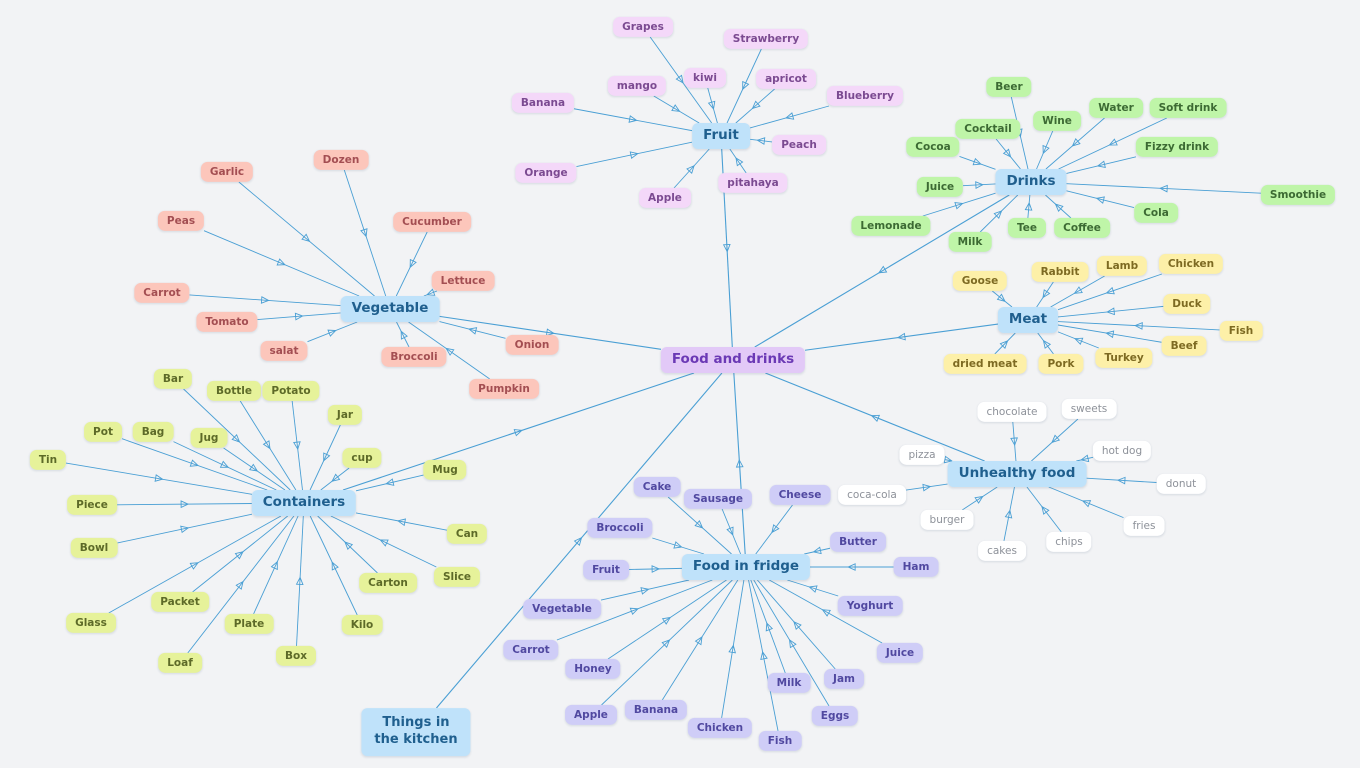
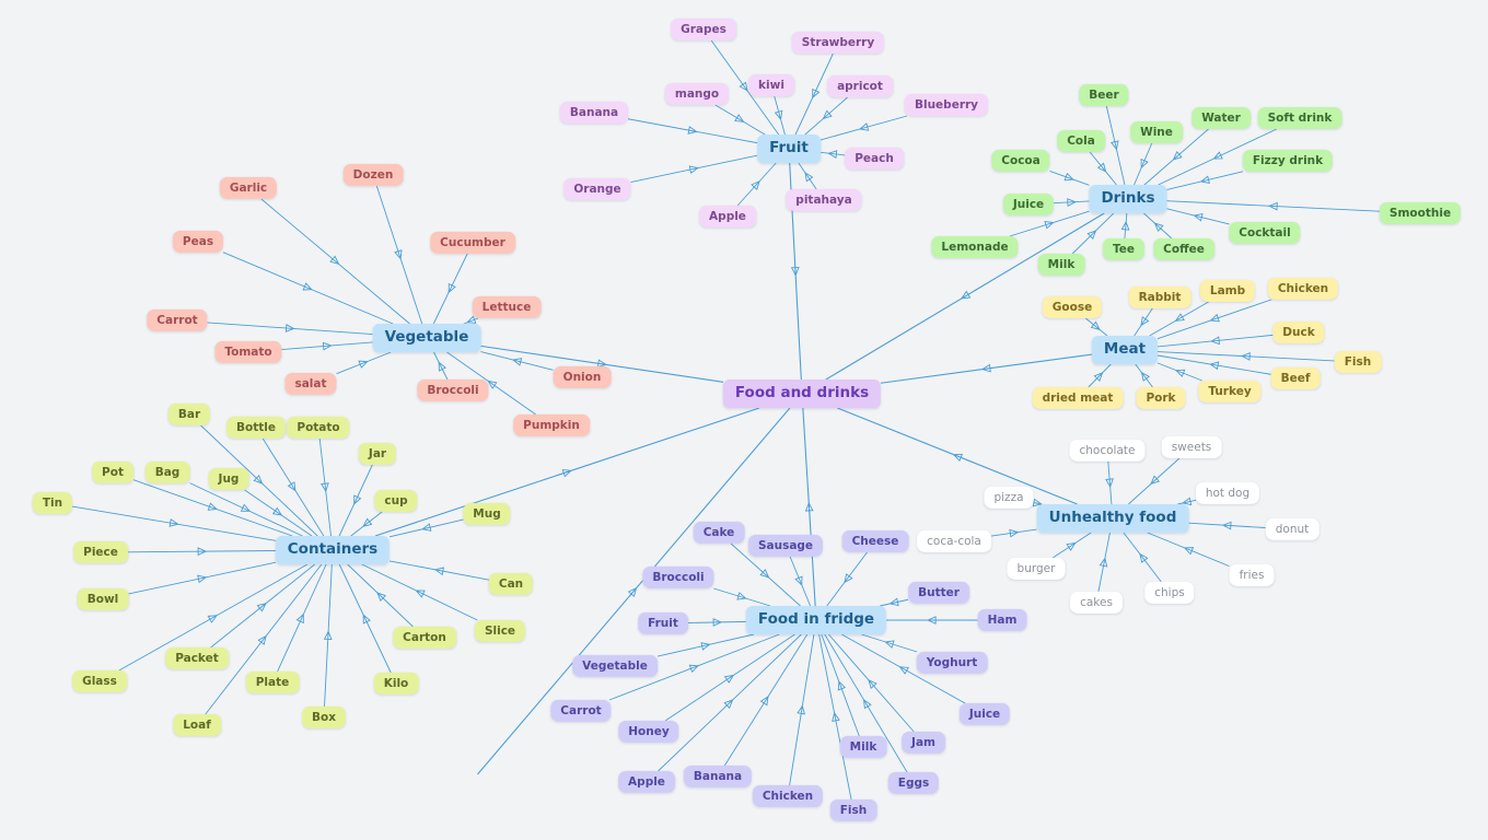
  Food and drinks
  Fruit
  Vegetable
  Drinks
  Meat
  Containers
  Food in fridge
  Unhealthy food
- Things in
- the kitchen
  Grapes
  Strawberry
  kiwi
  apricot
  mango
  Blueberry
  Banana
  Peach
  Orange
  pitahaya
  Apple
  Garlic
  Dozen
  Cucumber
  Peas
  Lettuce
  Carrot
  Tomato
  Onion
  salat
  Broccoli
  Pumpkin
  Beer
  Water
  Soft drink
- Cocktail
+ Cola
  Wine
  Cocoa
  Fizzy drink
  Juice
  Smoothie
- Cola
+ Cocktail
  Lemonade
  Tee
  Coffee
  Milk
  Rabbit
  Lamb
  Chicken
  Goose
  Duck
  Fish
  Beef
  Turkey
  Pork
  dried meat
  Bar
  Bottle
  Potato
  Jar
  Pot
  Bag
  Jug
  cup
  Tin
  Mug
  Piece
  Can
  Bowl
  Slice
  Carton
  Packet
  Glass
  Plate
  Kilo
  Box
  Loaf
  Cake
  Sausage
  Cheese
  Broccoli
  Butter
  Fruit
  Ham
  Yoghurt
  Vegetable
  Carrot
  Juice
  Honey
  Jam
  Milk
  Banana
  Eggs
  Apple
  Chicken
  Fish
  chocolate
  sweets
  pizza
  hot dog
  coca-cola
  donut
  burger
  fries
  cakes
  chips
